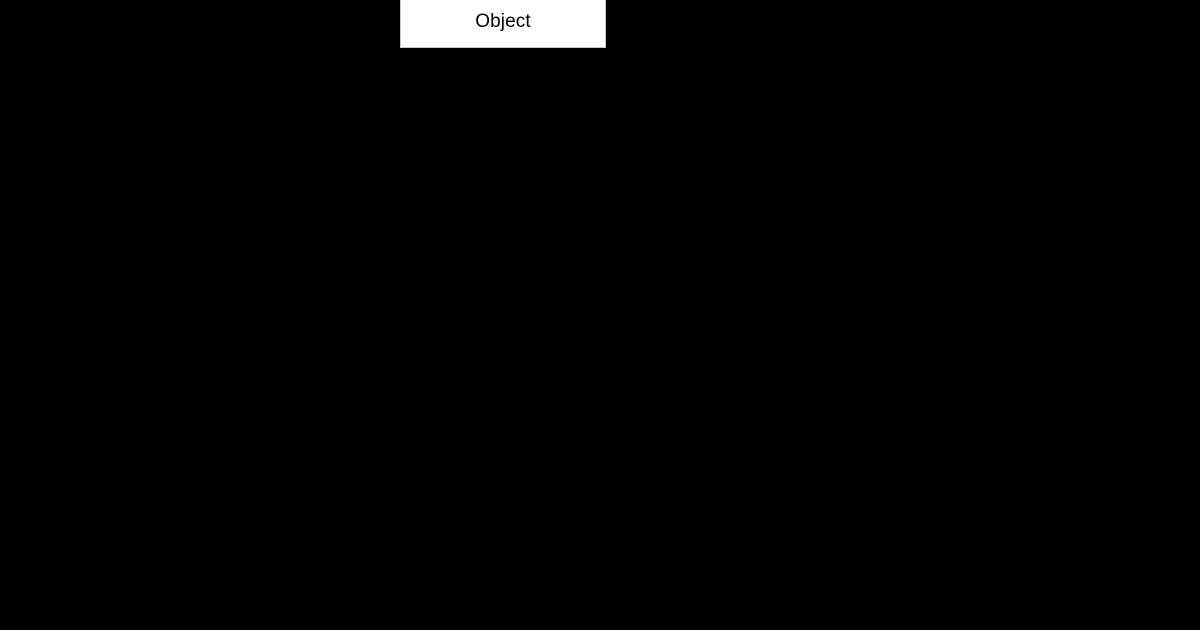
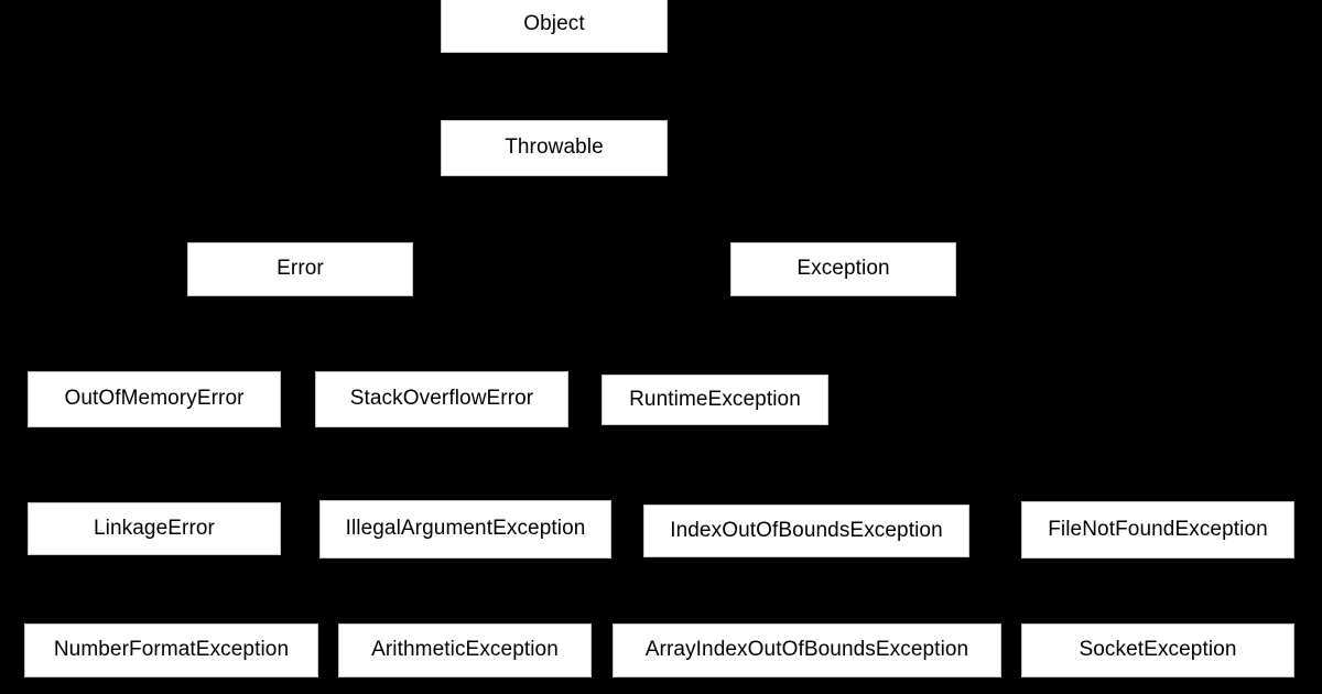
  Object
+ Throwable
+ Error
+ Exception
+ OutOfMemoryError
+ StackOverflowError
+ RuntimeException
+ LinkageError
+ IllegalArgumentException
+ IndexOutOfBoundsException
+ FileNotFoundException
+ NumberFormatException
+ ArithmeticException
+ ArrayIndexOutOfBoundsException
+ SocketException
